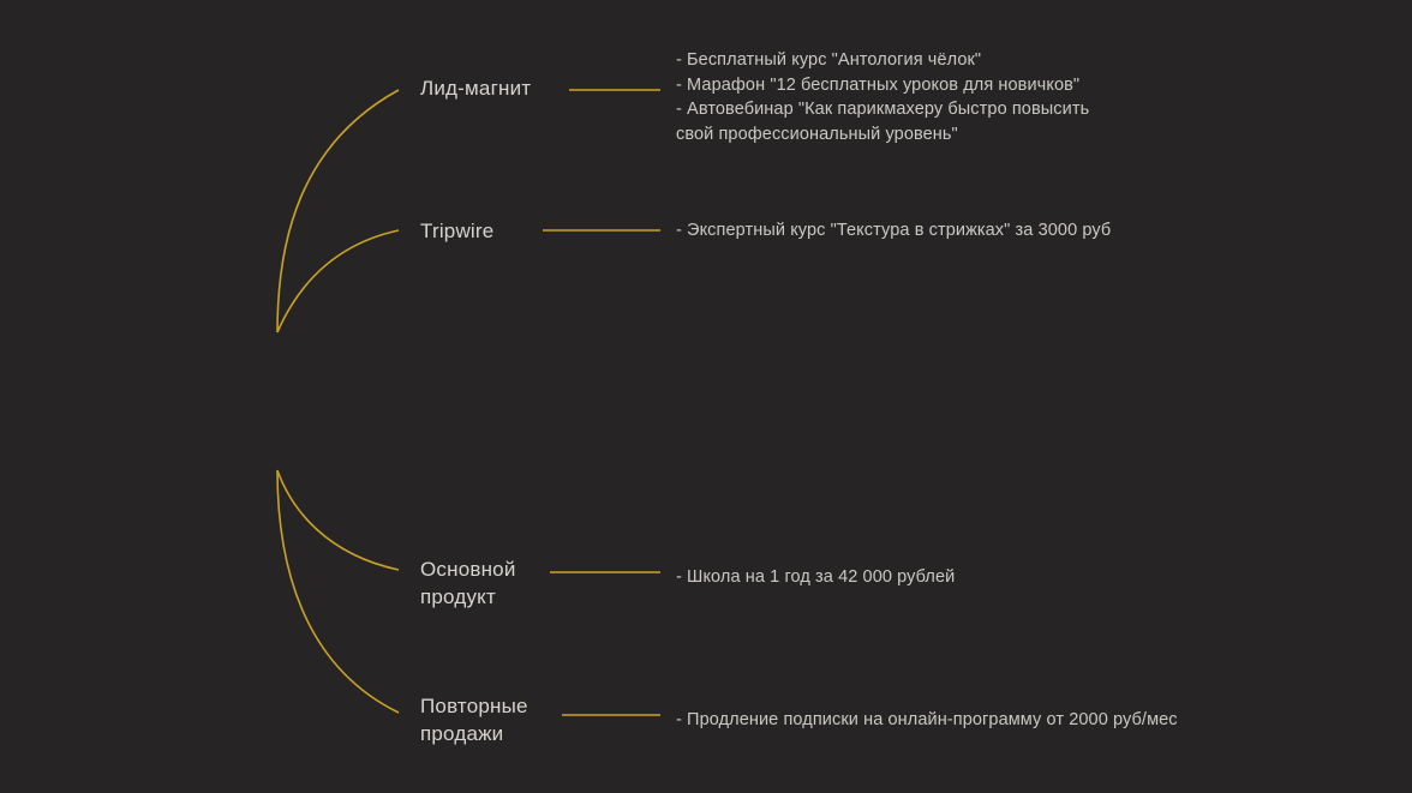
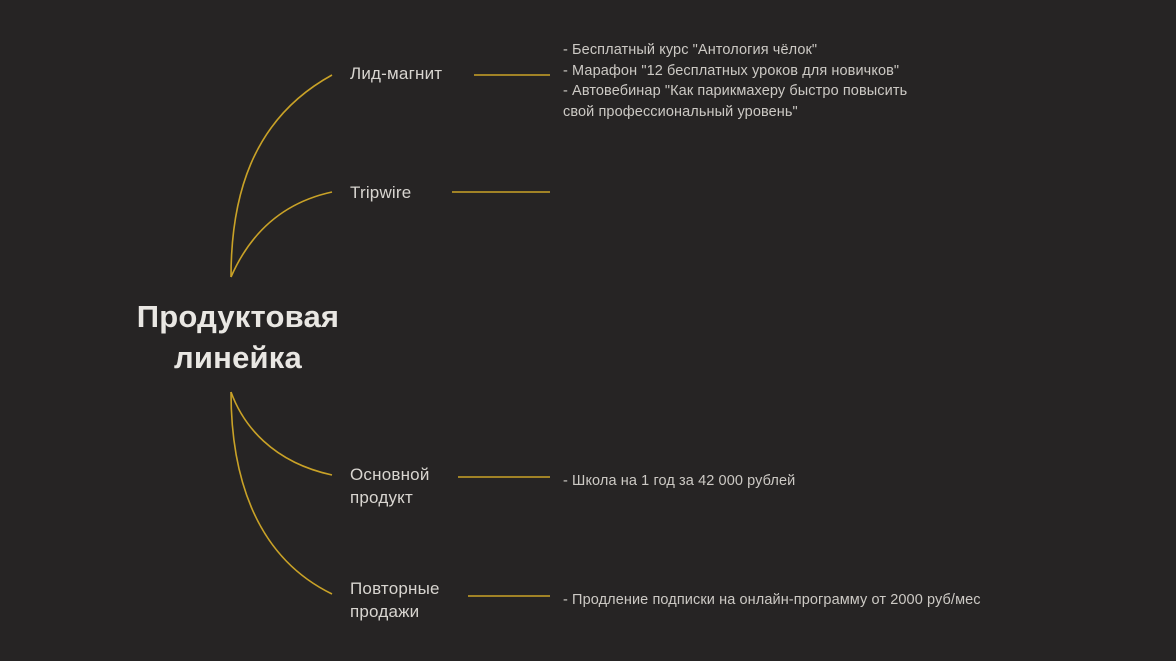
+ Продуктовая линейка
  Лид-магнит
  - Бесплатный курс "Антология чёлок"
  - Марафон "12 бесплатных уроков для новичков"
  - Автовебинар "Как парикмахеру быстро повысить
  свой профессиональный уровень"
  Tripwire
- - Экспертный курс "Текстура в стрижках" за 3000 руб
  Основной
  продукт
  - Школа на 1 год за 42 000 рублей
  Повторные
  продажи
  - Продление подписки на онлайн-программу от 2000 руб/мес
